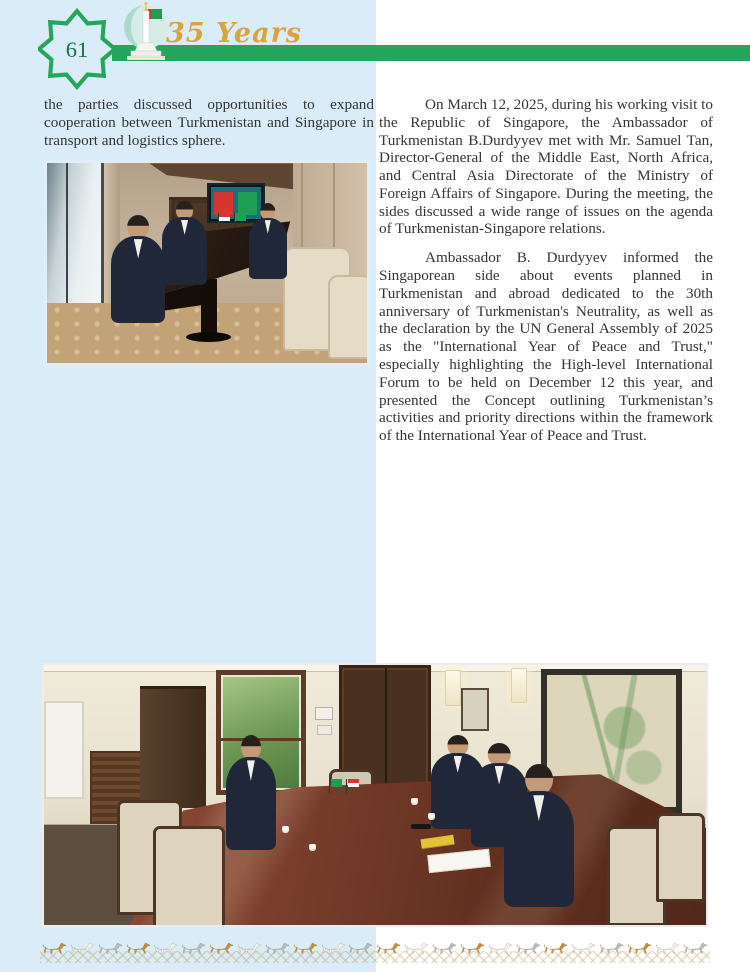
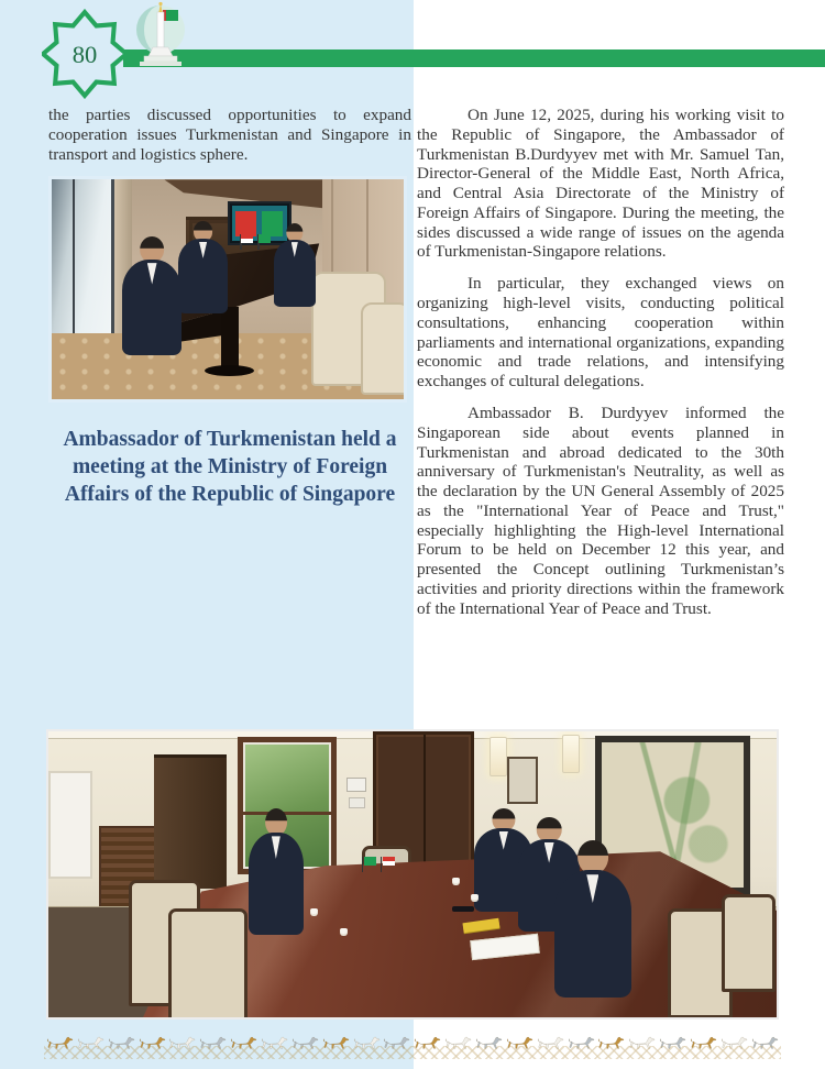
- 61
+ 80
- 35 Years
- the parties discussed opportunities to expand cooperation between Turkmenistan and Singapore in transport and logistics sphere.
+ the parties discussed opportunities to expand cooperation issues Turkmenistan and Singapore in transport and logistics sphere.
+ Ambassador of Turkmenistan held a meeting at the Ministry of Foreign Affairs of the Republic of Singapore
- On March 12, 2025, during his working visit to the Republic of Singapore, the Ambassador of Turkmenistan B.Durdyyev met with Mr. Samuel Tan, Director-General of the Middle East, North Africa, and Central Asia Directorate of the Ministry of Foreign Affairs of Singapore. During the meeting, the sides discussed a wide range of issues on the agenda of Turkmenistan-Singapore relations.
+ On June 12, 2025, during his working visit to the Republic of Singapore, the Ambassador of Turkmenistan B.Durdyyev met with Mr. Samuel Tan, Director-General of the Middle East, North Africa, and Central Asia Directorate of the Ministry of Foreign Affairs of Singapore. During the meeting, the sides discussed a wide range of issues on the agenda of Turkmenistan-Singapore relations.
+ In particular, they exchanged views on organizing high-level visits, conducting political consultations, enhancing cooperation within parliaments and international organizations, expanding economic and trade relations, and intensifying exchanges of cultural delegations.
  Ambassador B. Durdyyev informed the Singaporean side about events planned in Turkmenistan and abroad dedicated to the 30th anniversary of Turkmenistan's Neutrality, as well as the declaration by the UN General Assembly of 2025 as the "International Year of Peace and Trust," especially highlighting the High-level International Forum to be held on December 12 this year, and presented the Concept outlining Turkmenistan’s activities and priority directions within the framework of the International Year of Peace and Trust.
